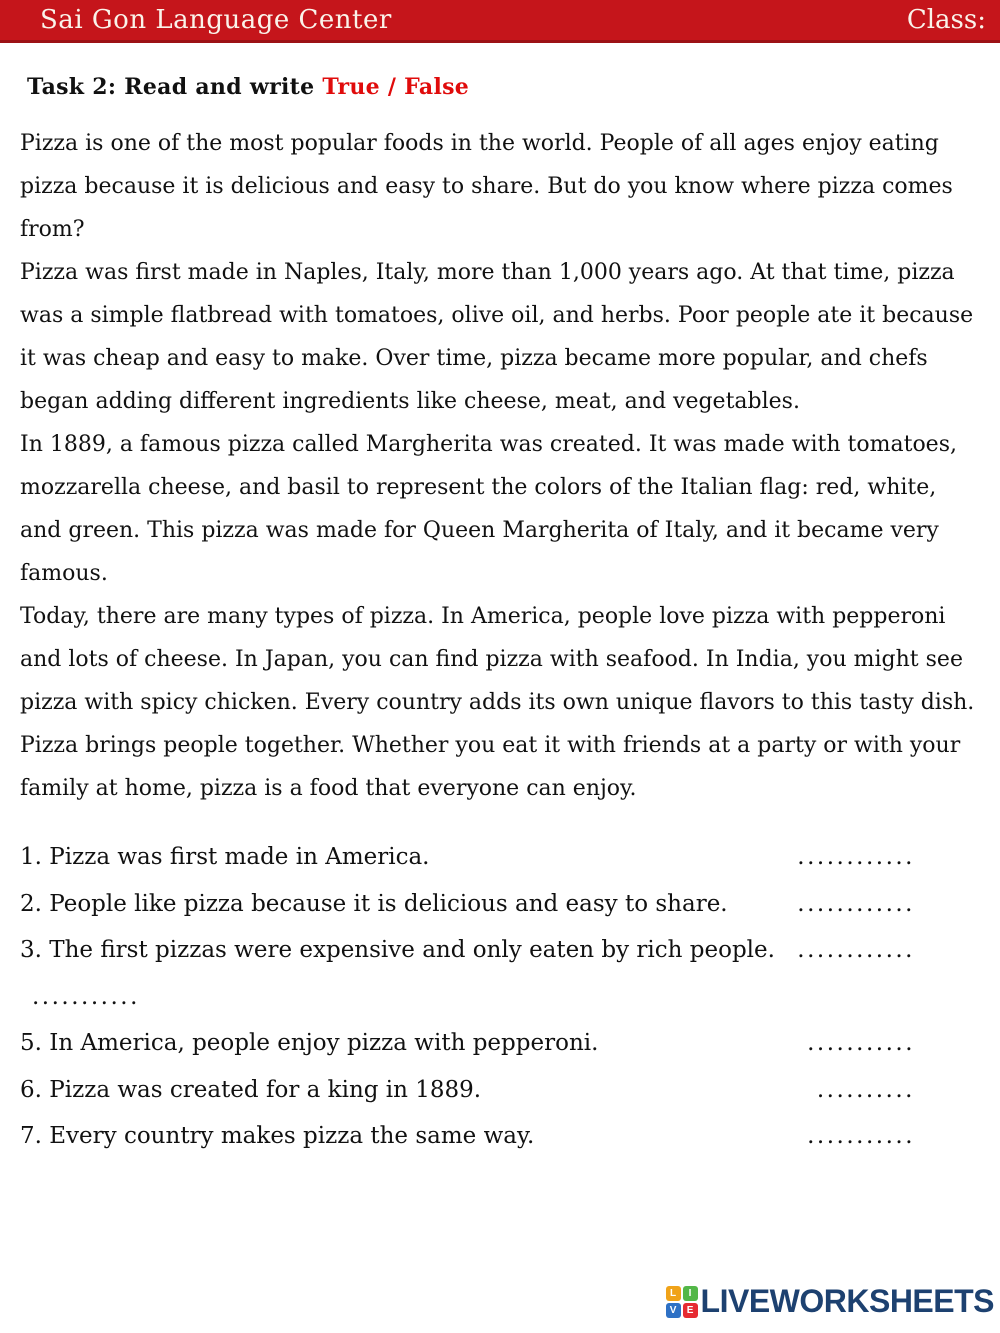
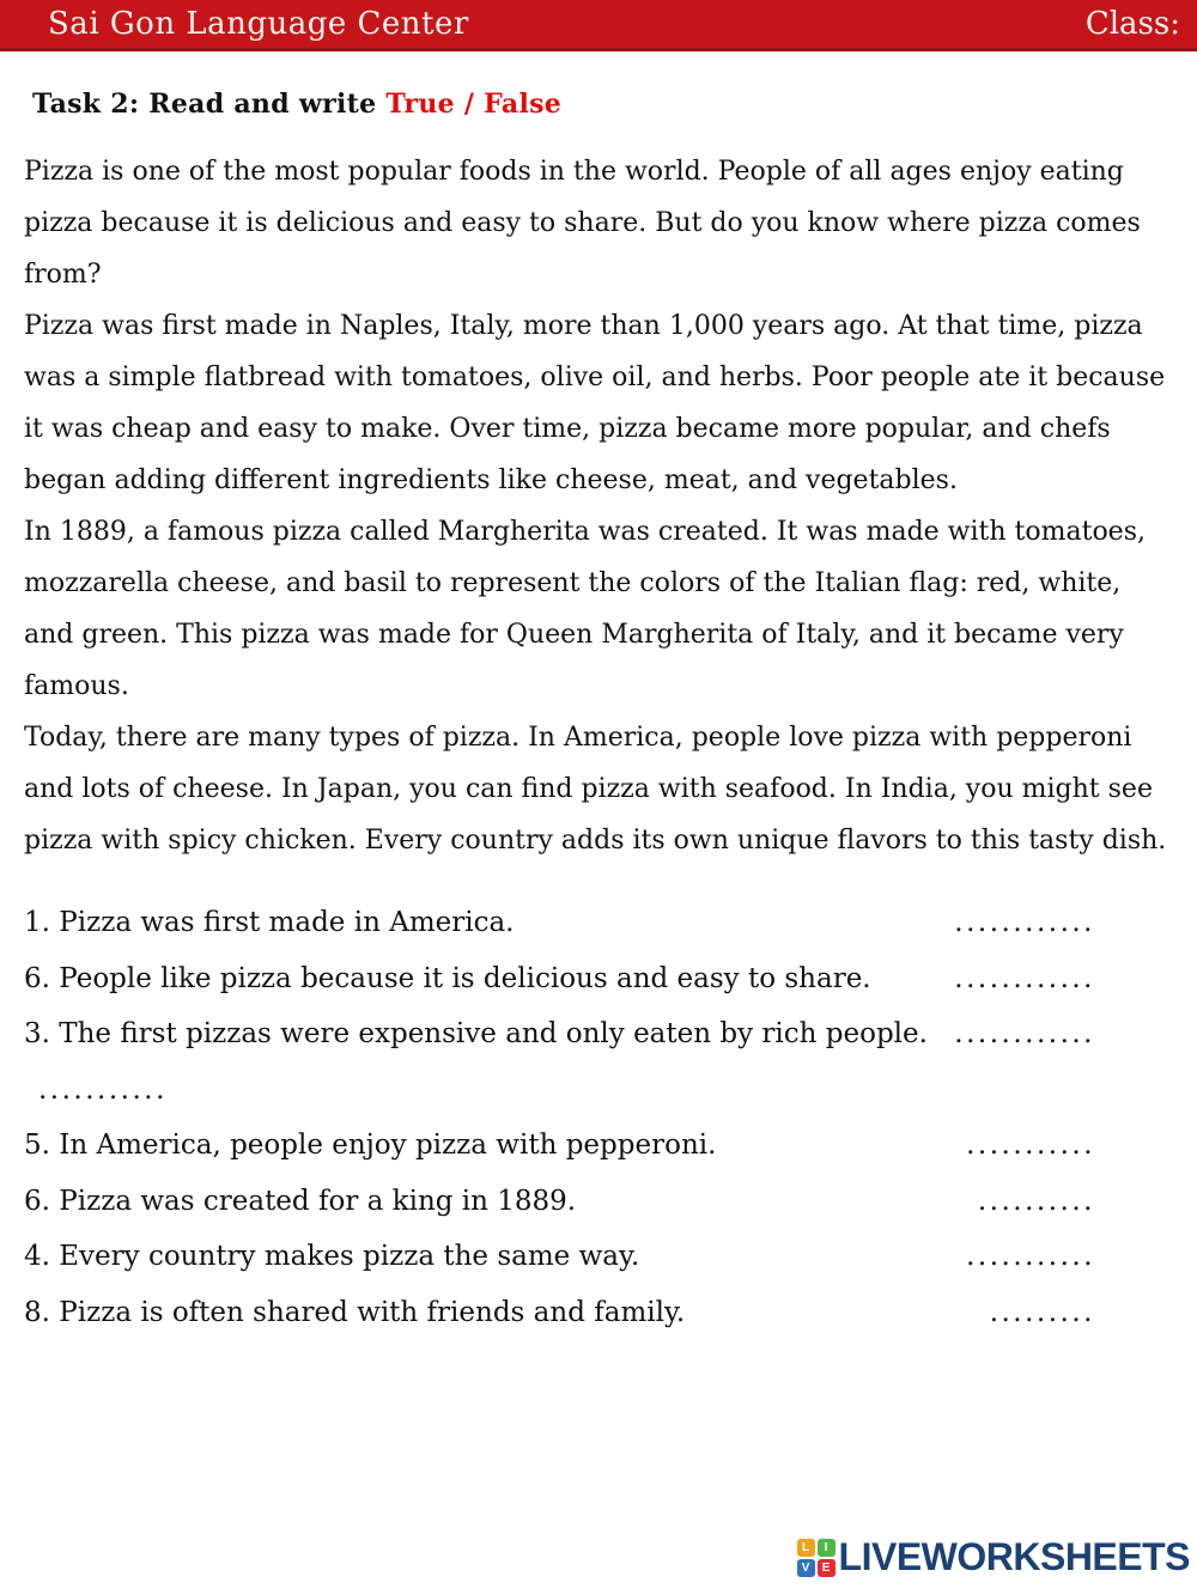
  Sai Gon Language Center
  Class:
  Task 2: Read and write True / False
  Pizza is one of the most popular foods in the world. People of all ages enjoy eating pizza because it is delicious and easy to share. But do you know where pizza comes from?
  Pizza was first made in Naples, Italy, more than 1,000 years ago. At that time, pizza was a simple flatbread with tomatoes, olive oil, and herbs. Poor people ate it because it was cheap and easy to make. Over time, pizza became more popular, and chefs began adding different ingredients like cheese, meat, and vegetables.
  In 1889, a famous pizza called Margherita was created. It was made with tomatoes, mozzarella cheese, and basil to represent the colors of the Italian flag: red, white, and green. This pizza was made for Queen Margherita of Italy, and it became very famous.
  Today, there are many types of pizza. In America, people love pizza with pepperoni and lots of cheese. In Japan, you can find pizza with seafood. In India, you might see pizza with spicy chicken. Every country adds its own unique flavors to this tasty dish.
- Pizza brings people together. Whether you eat it with friends at a party or with your family at home, pizza is a food that everyone can enjoy.
  1. Pizza was first made in America.
  ............
- 2. People like pizza because it is delicious and easy to share.
+ 6. People like pizza because it is delicious and easy to share.
  ............
  3. The first pizzas were expensive and only eaten by rich people.
  ............
  ...........
  5. In America, people enjoy pizza with pepperoni.
  ...........
  6. Pizza was created for a king in 1889.
  ..........
- 7. Every country makes pizza the same way.
+ 4. Every country makes pizza the same way.
  ...........
+ 8. Pizza is often shared with friends and family.
+ .........
  L
  I
  V
  E
  LIVEWORKSHEETS
